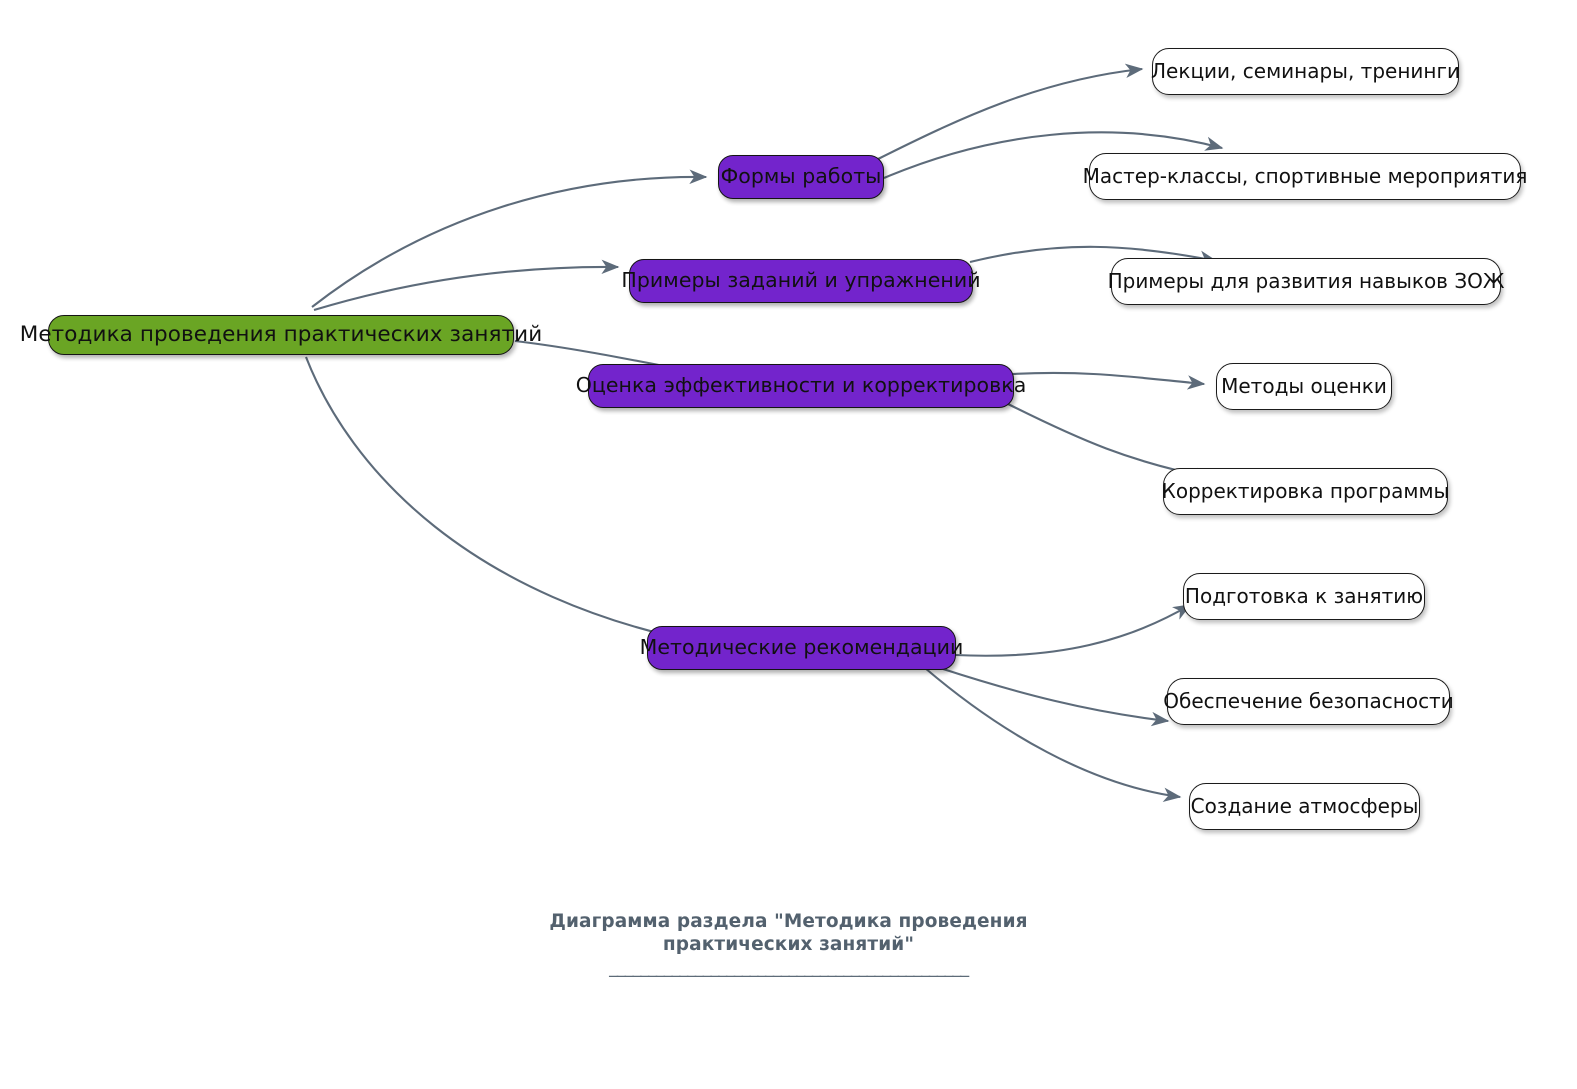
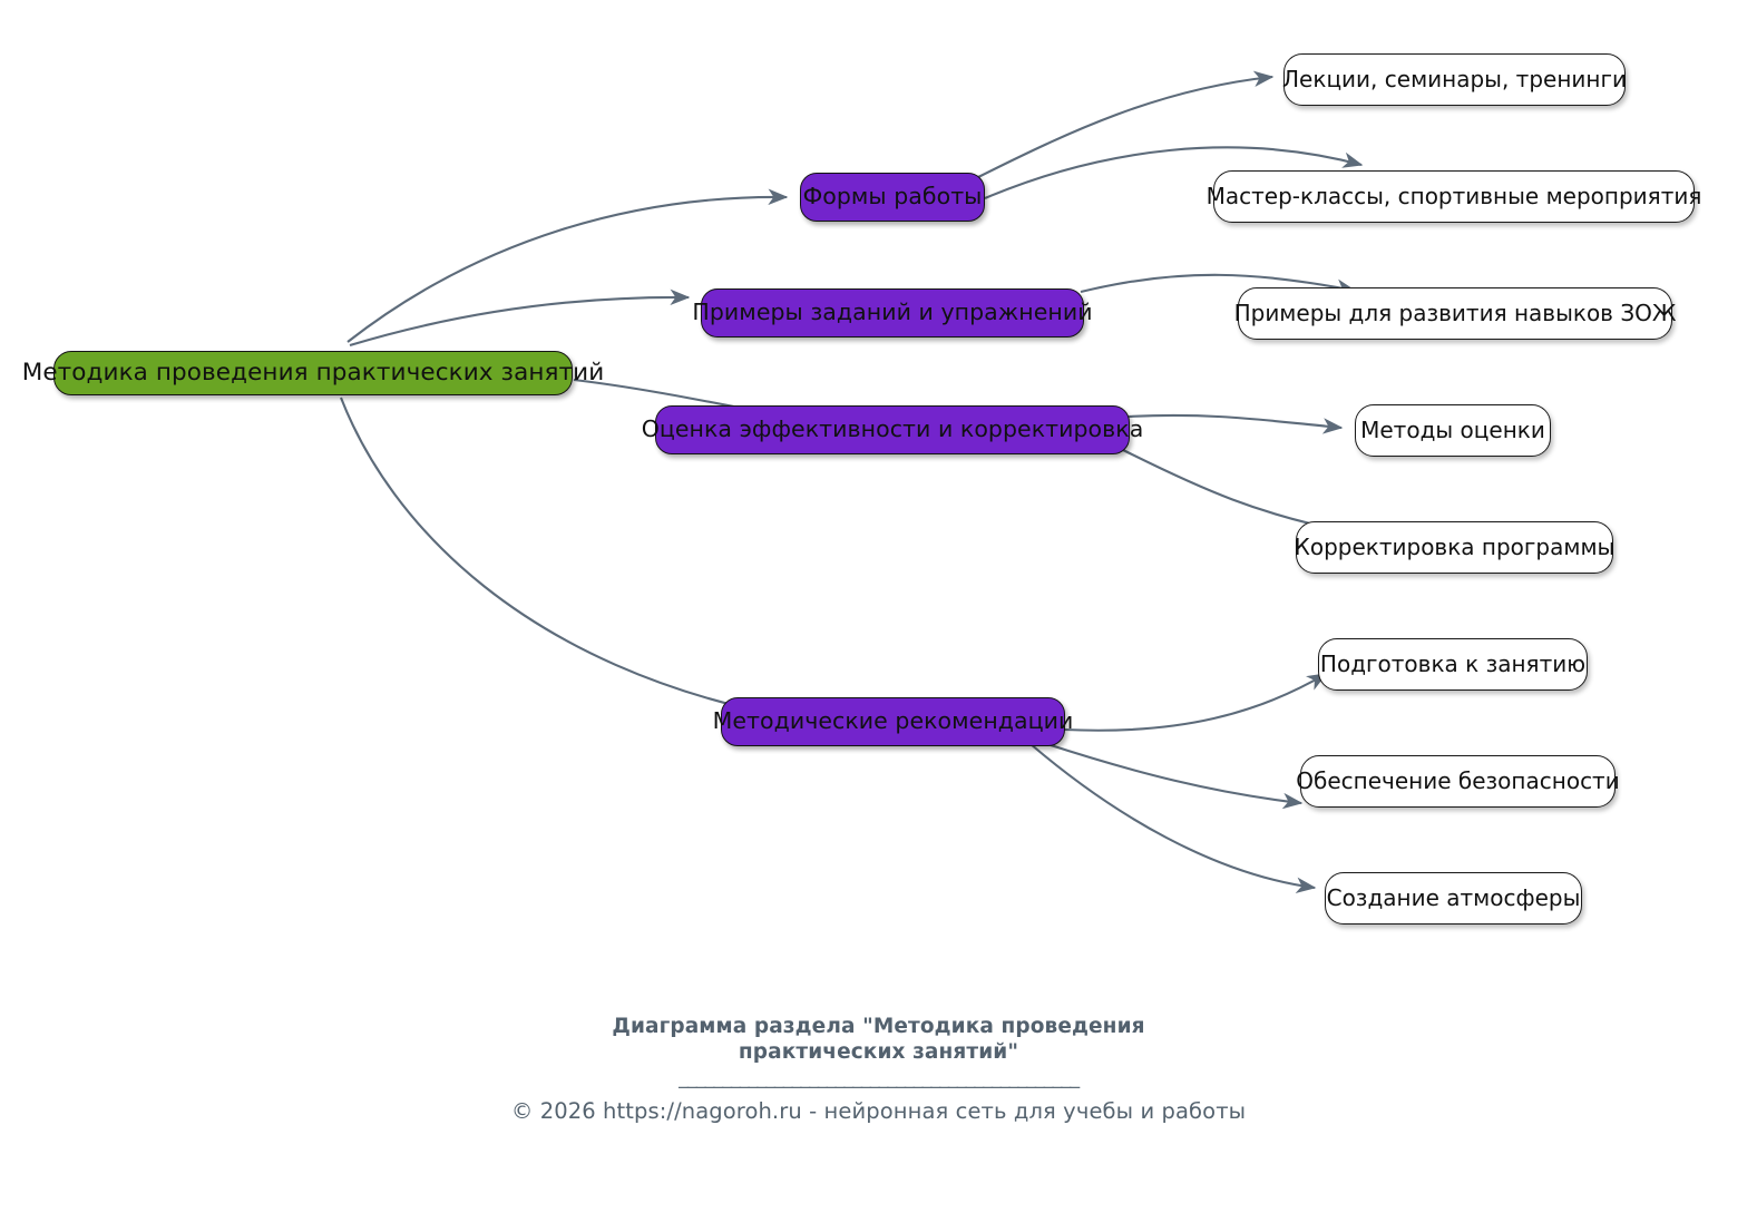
  Методика проведения практических занятий
  Формы работы
  Примеры заданий и упражнений
  Оценка эффективности и корректировка
  Методические рекомендации
  Лекции, семинары, тренинги
  Мастер-классы, спортивные мероприятия
  Примеры для развития навыков ЗОЖ
  Методы оценки
  Корректировка программы
  Подготовка к занятию
  Обеспечение безопасности
  Создание атмосферы
  Диаграмма раздела "Методика проведения
  практических занятий"
  ______________________________________________
+ © 2026 https://nagoroh.ru - нейронная сеть для учебы и работы
